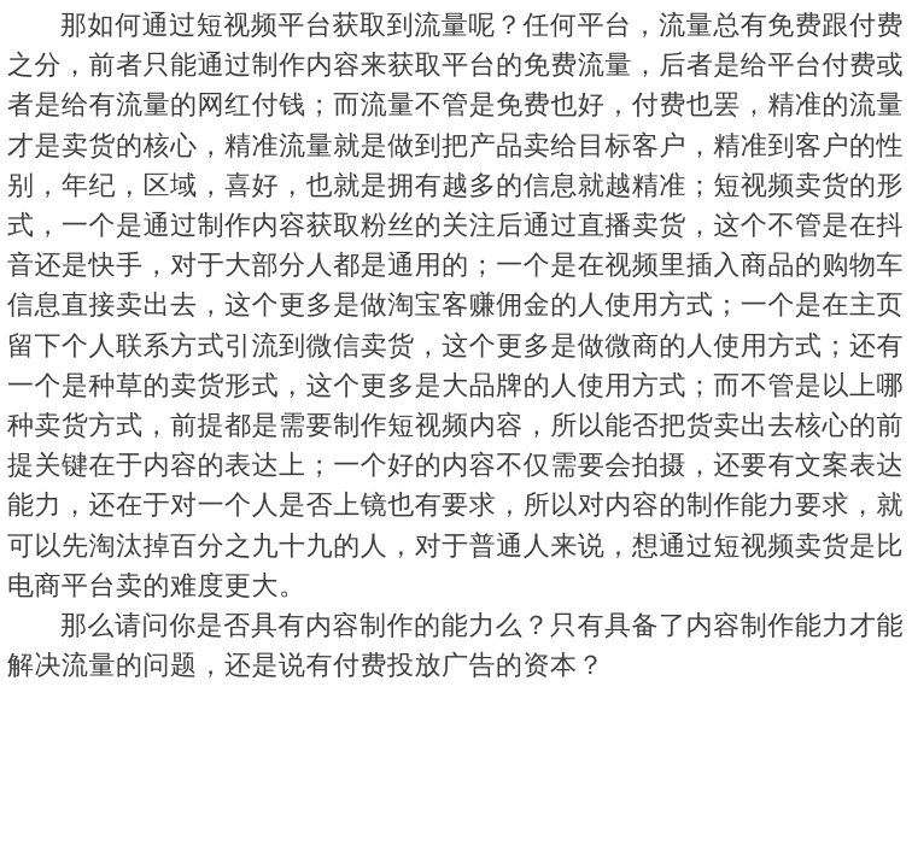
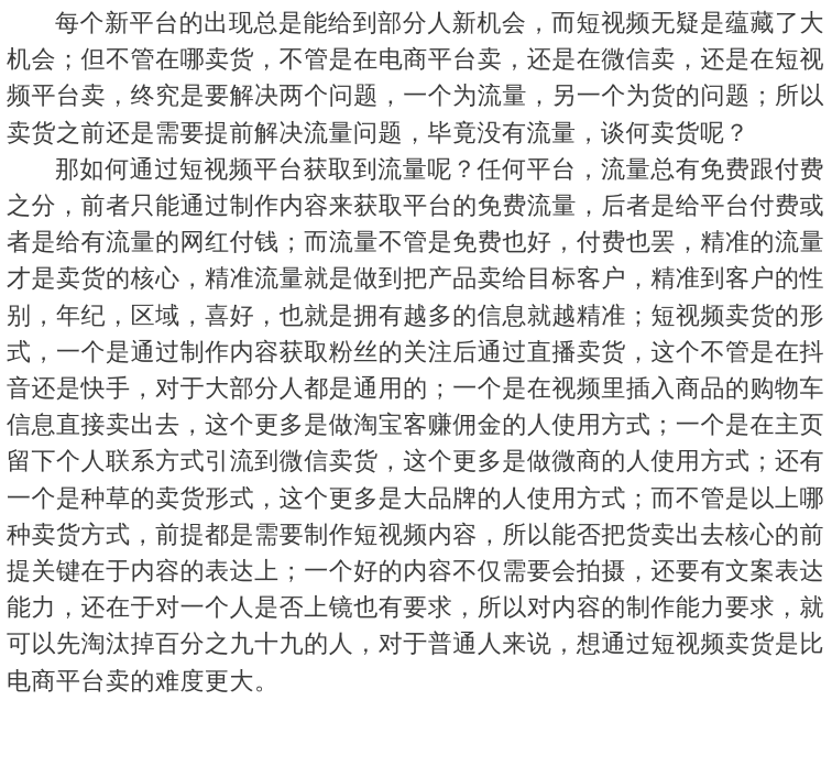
+ 每个新平台的出现总是能给到部分人新机会，而短视频无疑是蕴藏了大机会；但不管在哪卖货，不管是在电商平台卖，还是在微信卖，还是在短视频平台卖，终究是要解决两个问题，一个为流量，另一个为货的问题；所以卖货之前还是需要提前解决流量问题，毕竟没有流量，谈何卖货呢？
  那如何通过短视频平台获取到流量呢？任何平台，流量总有免费跟付费之分，前者只能通过制作内容来获取平台的免费流量，后者是给平台付费或者是给有流量的网红付钱；而流量不管是免费也好，付费也罢，精准的流量才是卖货的核心，精准流量就是做到把产品卖给目标客户，精准到客户的性别，年纪，区域，喜好，也就是拥有越多的信息就越精准；短视频卖货的形式，一个是通过制作内容获取粉丝的关注后通过直播卖货，这个不管是在抖音还是快手，对于大部分人都是通用的；一个是在视频里插入商品的购物车信息直接卖出去，这个更多是做淘宝客赚佣金的人使用方式；一个是在主页留下个人联系方式引流到微信卖货，这个更多是做微商的人使用方式；还有一个是种草的卖货形式，这个更多是大品牌的人使用方式；而不管是以上哪种卖货方式，前提都是需要制作短视频内容，所以能否把货卖出去核心的前提关键在于内容的表达上；一个好的内容不仅需要会拍摄，还要有文案表达能力，还在于对一个人是否上镜也有要求，所以对内容的制作能力要求，就可以先淘汰掉百分之九十九的人，对于普通人来说，想通过短视频卖货是比电商平台卖的难度更大。
- 那么请问你是否具有内容制作的能力么？只有具备了内容制作能力才能解决流量的问题，还是说有付费投放广告的资本？
